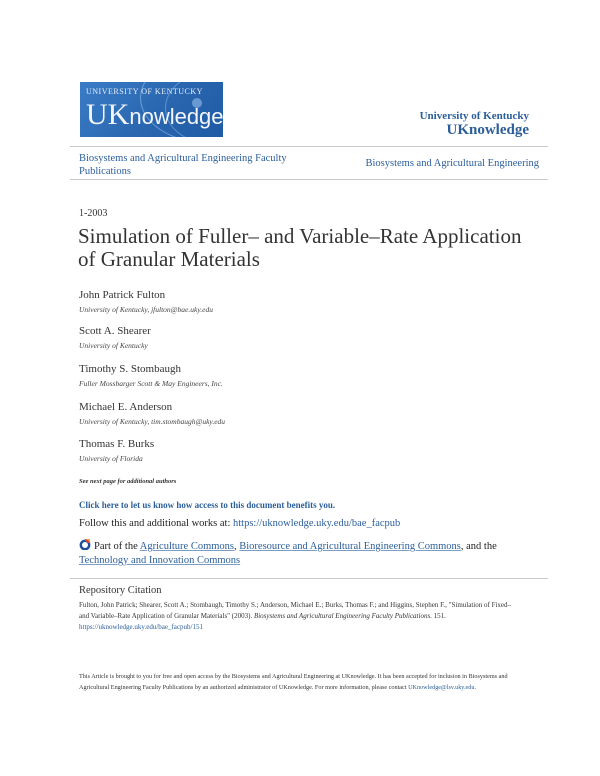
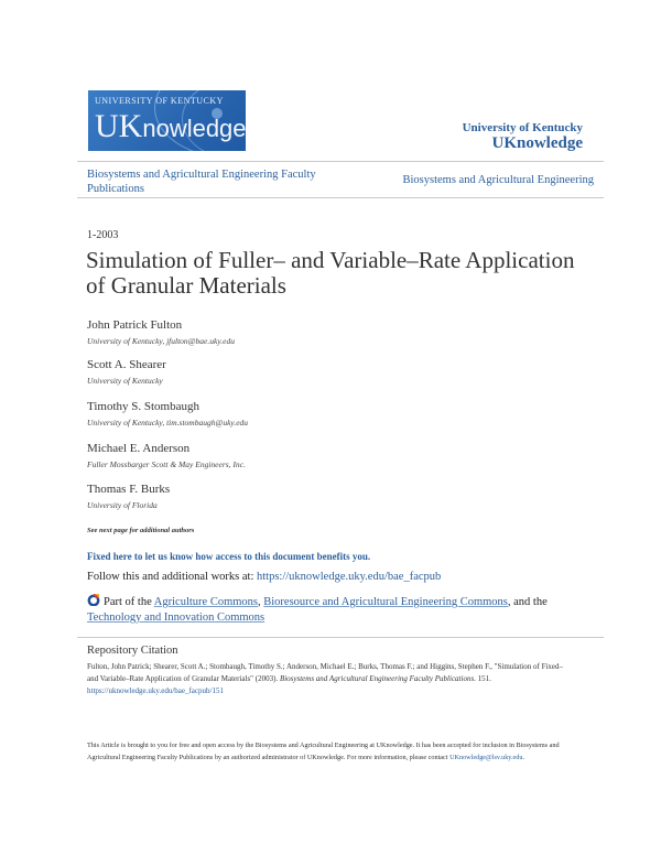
  UNIVERSITY OF KENTUCKY
  UKnowledge
  University of Kentucky
  UKnowledge
  Biosystems and Agricultural Engineering Faculty Publications
  Biosystems and Agricultural Engineering
  1-2003
  Simulation of Fuller– and Variable–Rate Application of Granular Materials
  John Patrick Fulton
  University of Kentucky, jfulton@bae.uky.edu
  Scott A. Shearer
  University of Kentucky
  Timothy S. Stombaugh
- Fuller Mossbarger Scott & May Engineers, Inc.
+ University of Kentucky, tim.stombaugh@uky.edu
  Michael E. Anderson
- University of Kentucky, tim.stombaugh@uky.edu
+ Fuller Mossbarger Scott & May Engineers, Inc.
  Thomas F. Burks
  University of Florida
- Click here to let us know how access to this document benefits you.
+ Fixed here to let us know how access to this document benefits you.
  Follow this and additional works at: https://uknowledge.uky.edu/bae_facpub
  Part of the Agriculture Commons, Bioresource and Agricultural Engineering Commons, and the Technology and Innovation Commons
  Repository Citation
  Fulton, John Patrick; Shearer, Scott A.; Stombaugh, Timothy S.; Anderson, Michael E.; Burks, Thomas F.; and Higgins, Stephen F., "Simulation of Fixed– and Variable–Rate Application of Granular Materials" (2003). Biosystems and Agricultural Engineering Faculty Publications. 151.
  https://uknowledge.uky.edu/bae_facpub/151
